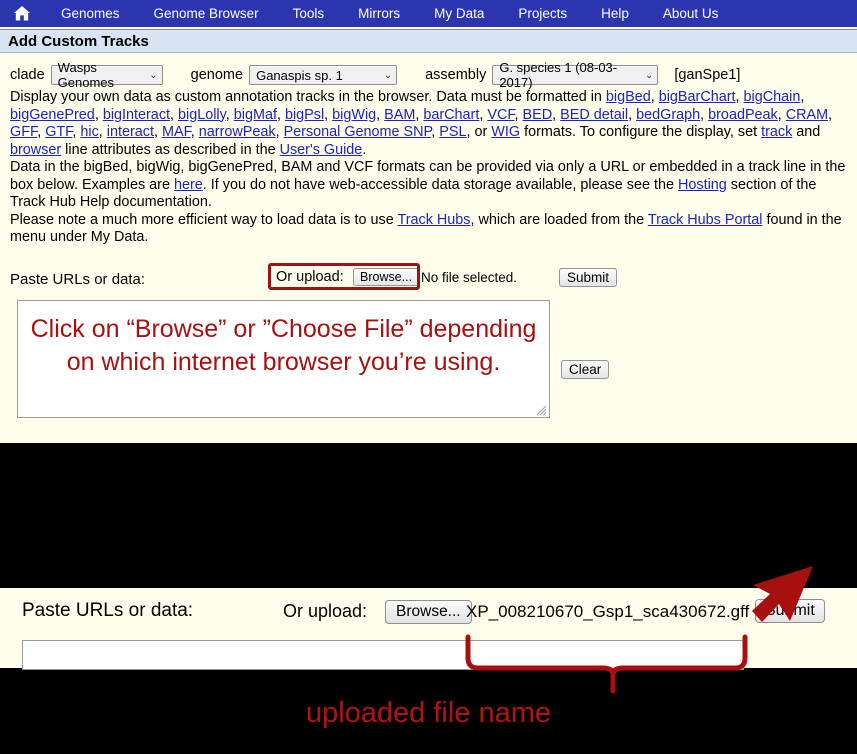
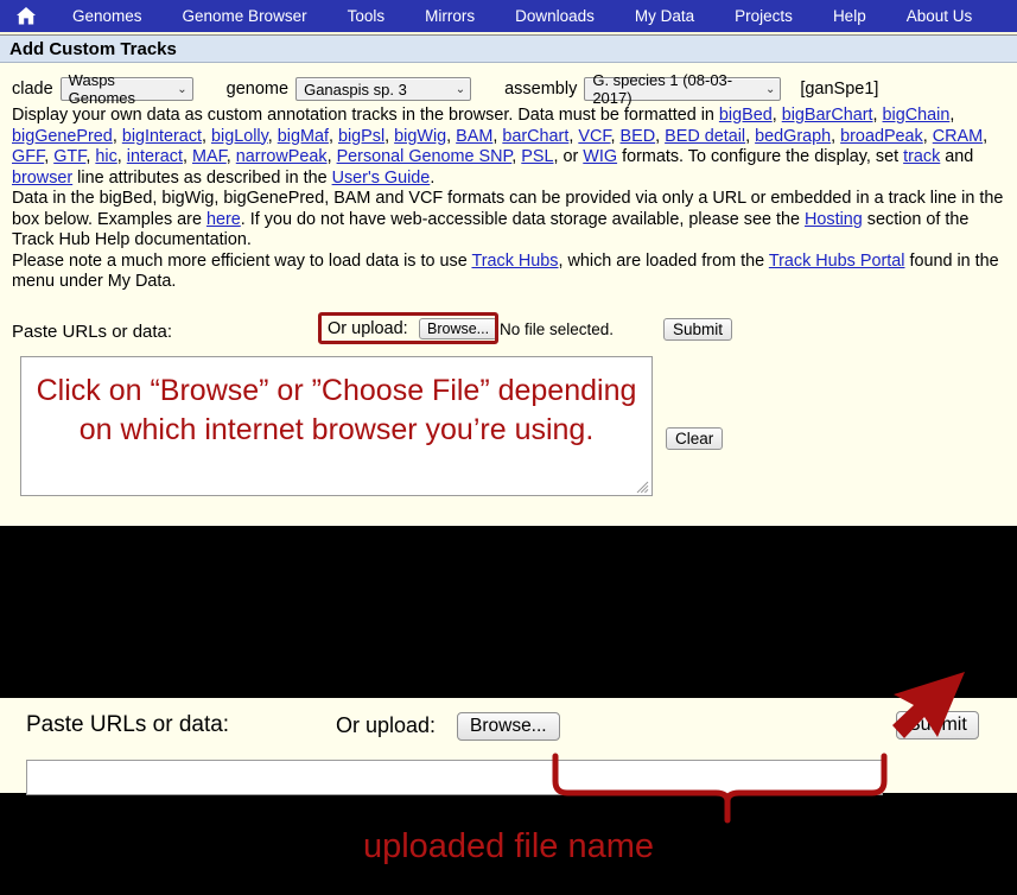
  Genomes
  Genome Browser
  Tools
  Mirrors
+ Downloads
  My Data
  Projects
  Help
  About Us
  Add Custom Tracks
  clade
  Wasps Genomes
  ⌄
  genome
- Ganaspis sp. 1
+ Ganaspis sp. 3
  ⌄
  assembly
  G. species 1 (08-03-2017)
  ⌄
  [ganSpe1]
  Display your own data as custom annotation tracks in the browser. Data must be formatted in bigBed, bigBarChart, bigChain, bigGenePred, bigInteract, bigLolly, bigMaf, bigPsl, bigWig, BAM, barChart, VCF, BED, BED detail, bedGraph, broadPeak, CRAM, GFF, GTF, hic, interact, MAF, narrowPeak, Personal Genome SNP, PSL, or WIG formats. To configure the display, set track and browser line attributes as described in the User's Guide.
  Data in the bigBed, bigWig, bigGenePred, BAM and VCF formats can be provided via only a URL or embedded in a track line in the box below. Examples are here. If you do not have web-accessible data storage available, please see the Hosting section of the Track Hub Help documentation.
  Please note a much more efficient way to load data is to use Track Hubs, which are loaded from the Track Hubs Portal found in the menu under My Data.
  Paste URLs or data:
  Or upload:
  Browse...
  No file selected.
  Submit
  Click on “Browse” or ”Choose File” depending on which internet browser you’re using.
  Clear
  Paste URLs or data:
  Or upload:
  Browse...
- XP_008210670_Gsp1_sca430672.gff
  uploaded file name
